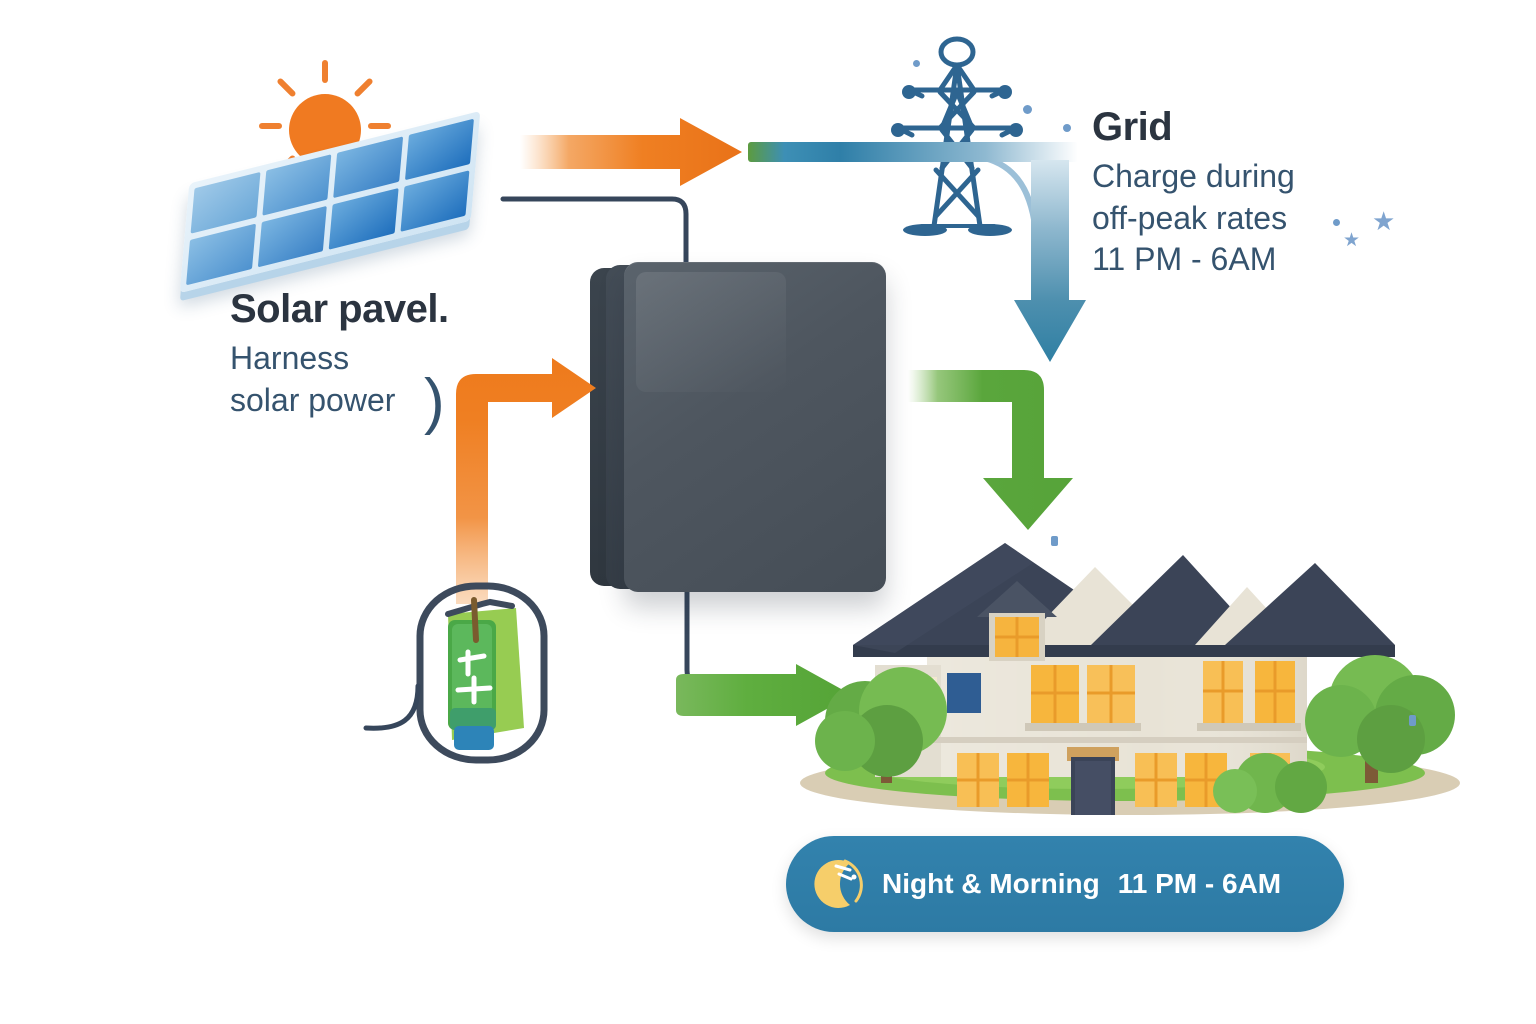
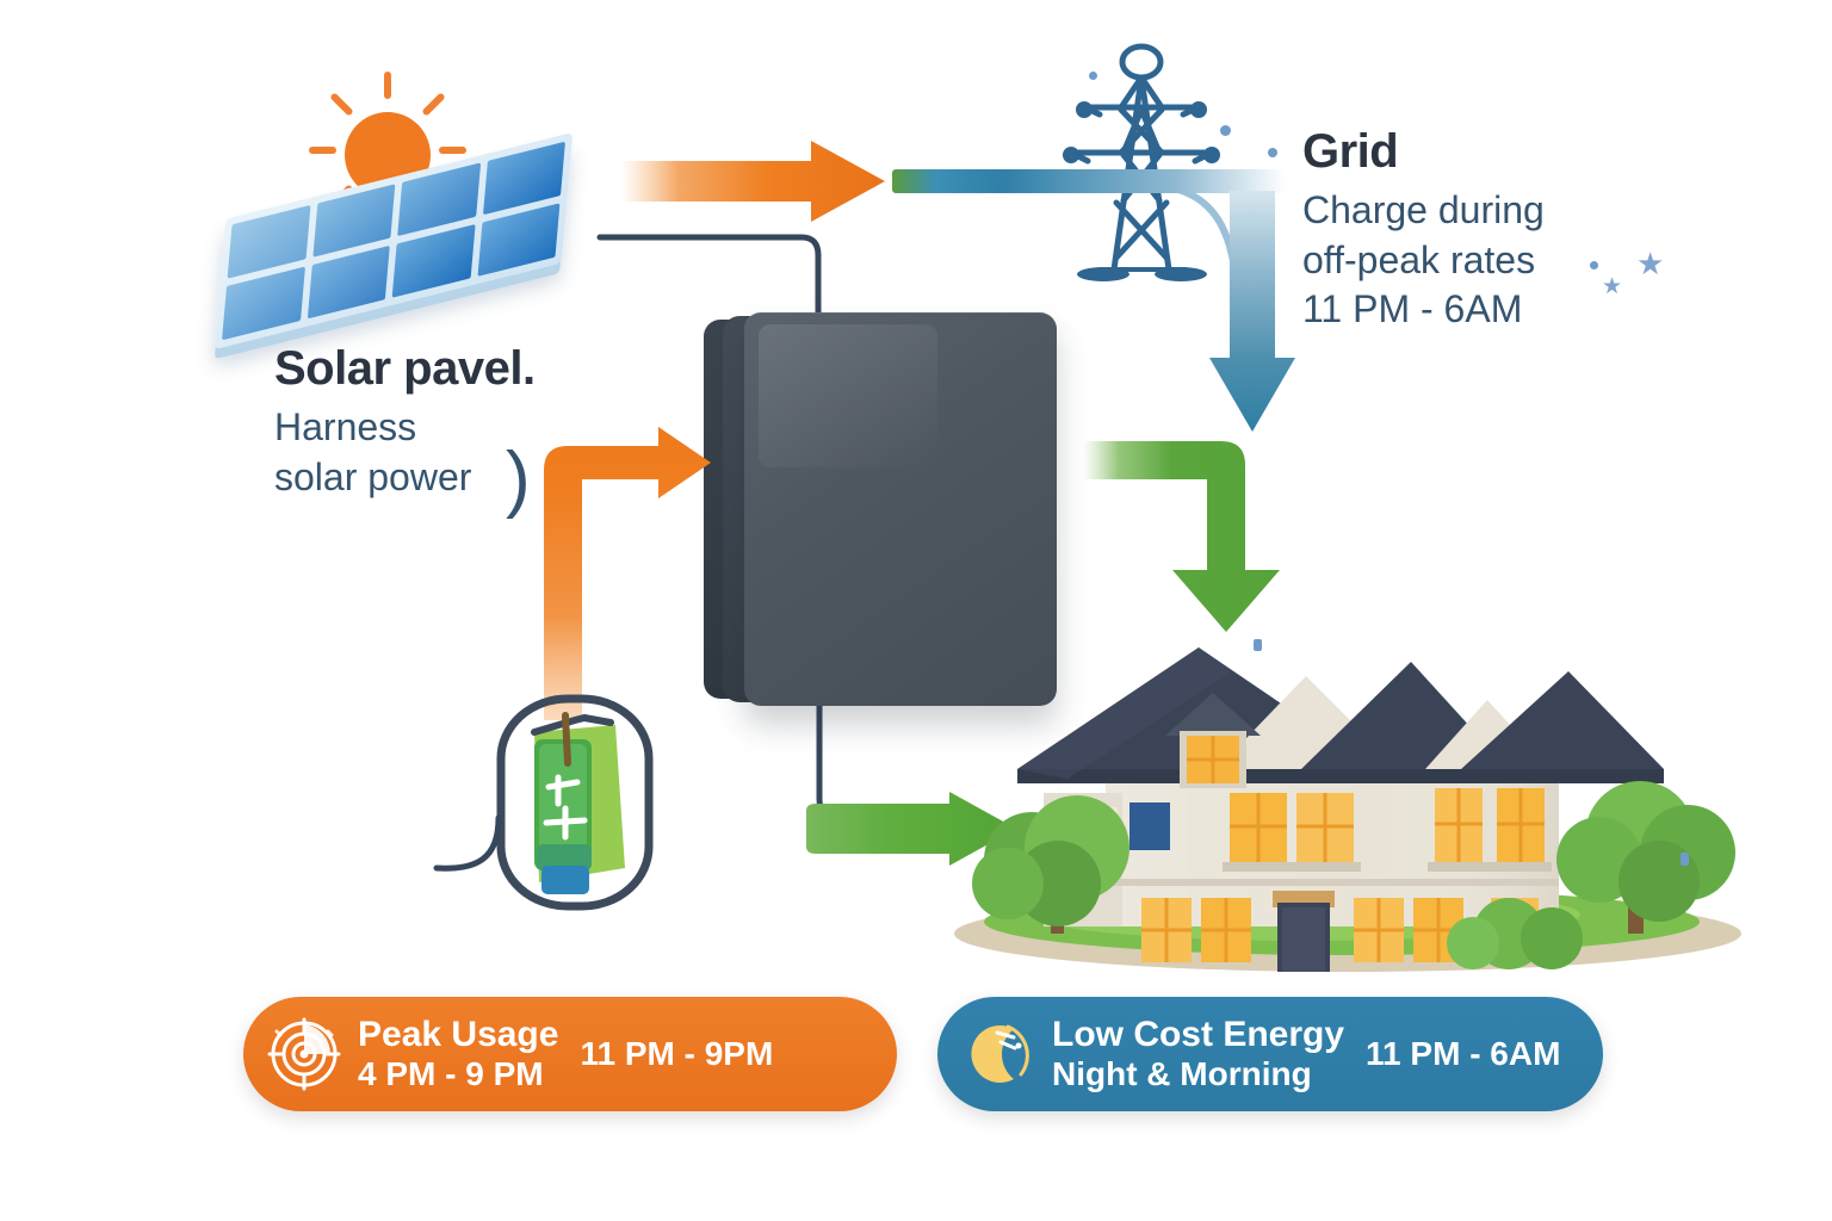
  Solar pavel.
  Harness
  solar power
  )
  Grid
  Charge during
  off-peak rates
  11 PM - 6AM
  ★
  ★
+ Peak Usage
+ 4 PM - 9 PM
+ 11 PM - 9PM
+ Low Cost Energy
  Night & Morning
  11 PM - 6AM
